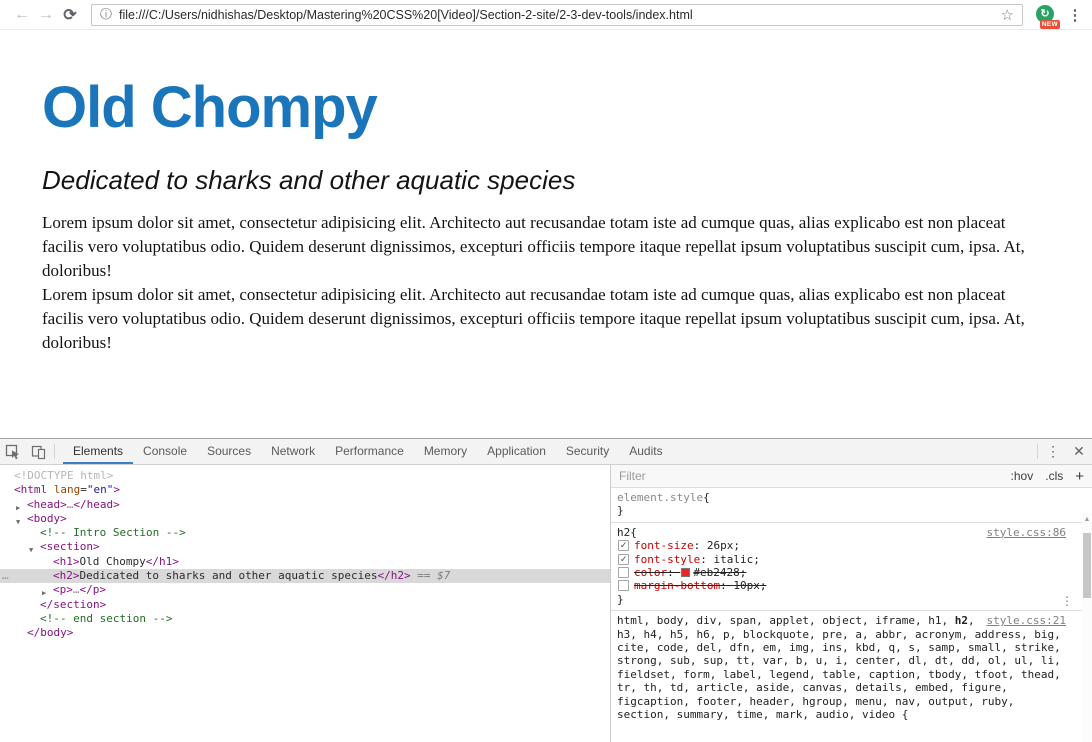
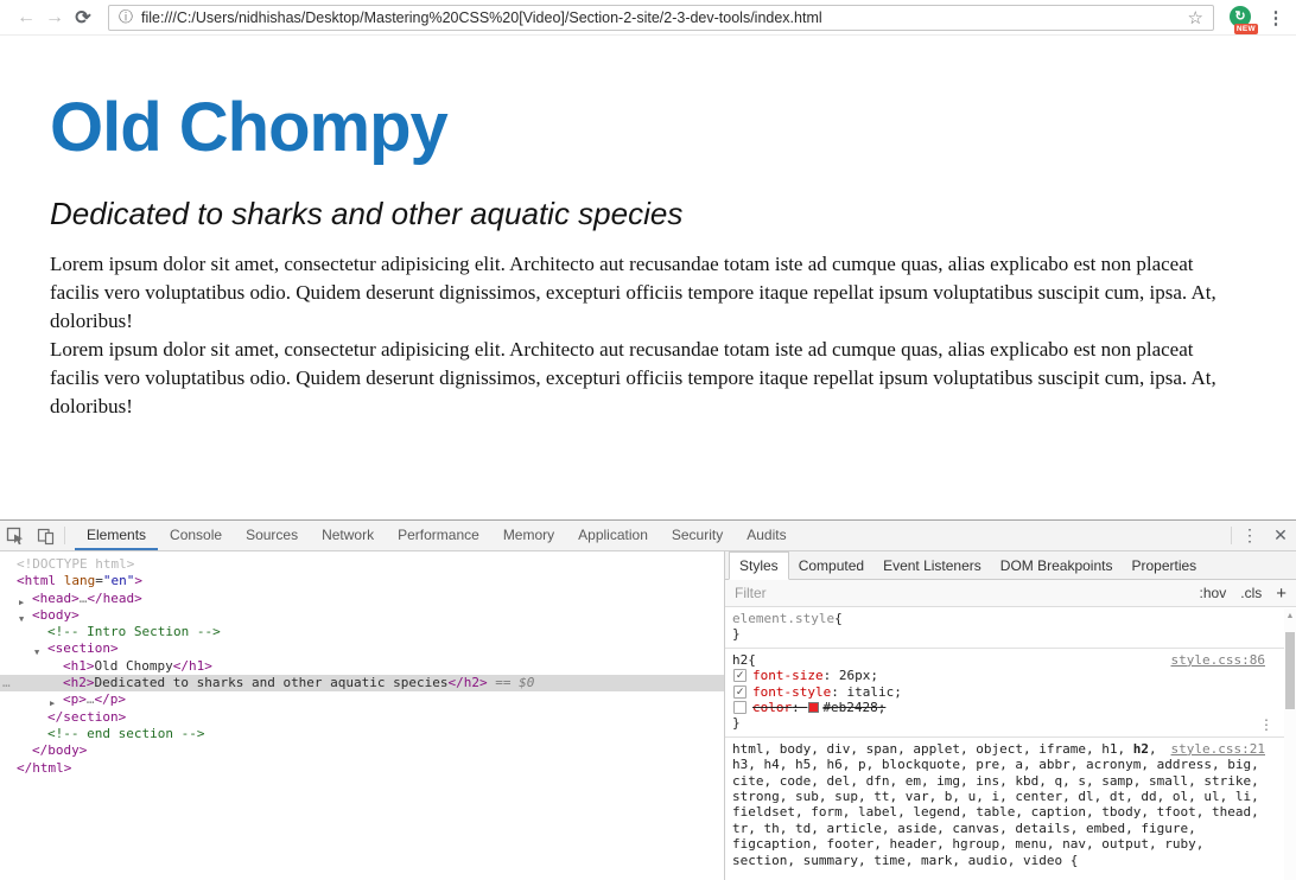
  ←
  →
  ⟳
  ⓘ
  file:///C:/Users/nidhishas/Desktop/Mastering%20CSS%20[Video]/Section-2-site/2-3-dev-tools/index.html
  ☆
  ↻
  ⋮
  Old Chompy
  Dedicated to sharks and other aquatic species
  Lorem ipsum dolor sit amet, consectetur adipisicing elit. Architecto aut recusandae totam iste ad cumque quas, alias explicabo est non placeat facilis vero voluptatibus odio. Quidem deserunt dignissimos, excepturi officiis tempore itaque repellat ipsum voluptatibus suscipit cum, ipsa. At, doloribus!
  Lorem ipsum dolor sit amet, consectetur adipisicing elit. Architecto aut recusandae totam iste ad cumque quas, alias explicabo est non placeat facilis vero voluptatibus odio. Quidem deserunt dignissimos, excepturi officiis tempore itaque repellat ipsum voluptatibus suscipit cum, ipsa. At, doloribus!
  Elements
  Console
  Sources
  Network
  Performance
  Memory
  Application
  Security
  Audits
  ⋮
  ✕
  <!DOCTYPE html>
  <html lang="en">
  ▶
  <head>…</head>
  ▼
  <body>
  <!-- Intro Section -->
  ▼
  <section>
  <h1>Old Chompy</h1>
  …
- <h2>Dedicated to sharks and other aquatic species</h2> == $7
+ <h2>Dedicated to sharks and other aquatic species</h2> == $0
  ▶
  <p>…</p>
  </section>
  <!-- end section -->
  </body>
+ </html>
+ Styles
+ Computed
+ Event Listeners
+ DOM Breakpoints
+ Properties
  Filter
  :hov
  .cls
  +
  element.style{
  }
  style.css:86
  h2{
  ✓
  font-size: 26px;
  ✓
  font-style: italic;
  color: #eb2428;
- margin-bottom: 10px;
  }
  ⋮
  style.css:21
  html, body, div, span, applet, object, iframe, h1, h2, h3, h4, h5, h6, p, blockquote, pre, a, abbr, acronym, address, big, cite, code, del, dfn, em, img, ins, kbd, q, s, samp, small, strike, strong, sub, sup, tt, var, b, u, i, center, dl, dt, dd, ol, ul, li, fieldset, form, label, legend, table, caption, tbody, tfoot, thead, tr, th, td, article, aside, canvas, details, embed, figure, figcaption, footer, header, hgroup, menu, nav, output, ruby, section, summary, time, mark, audio, video {
